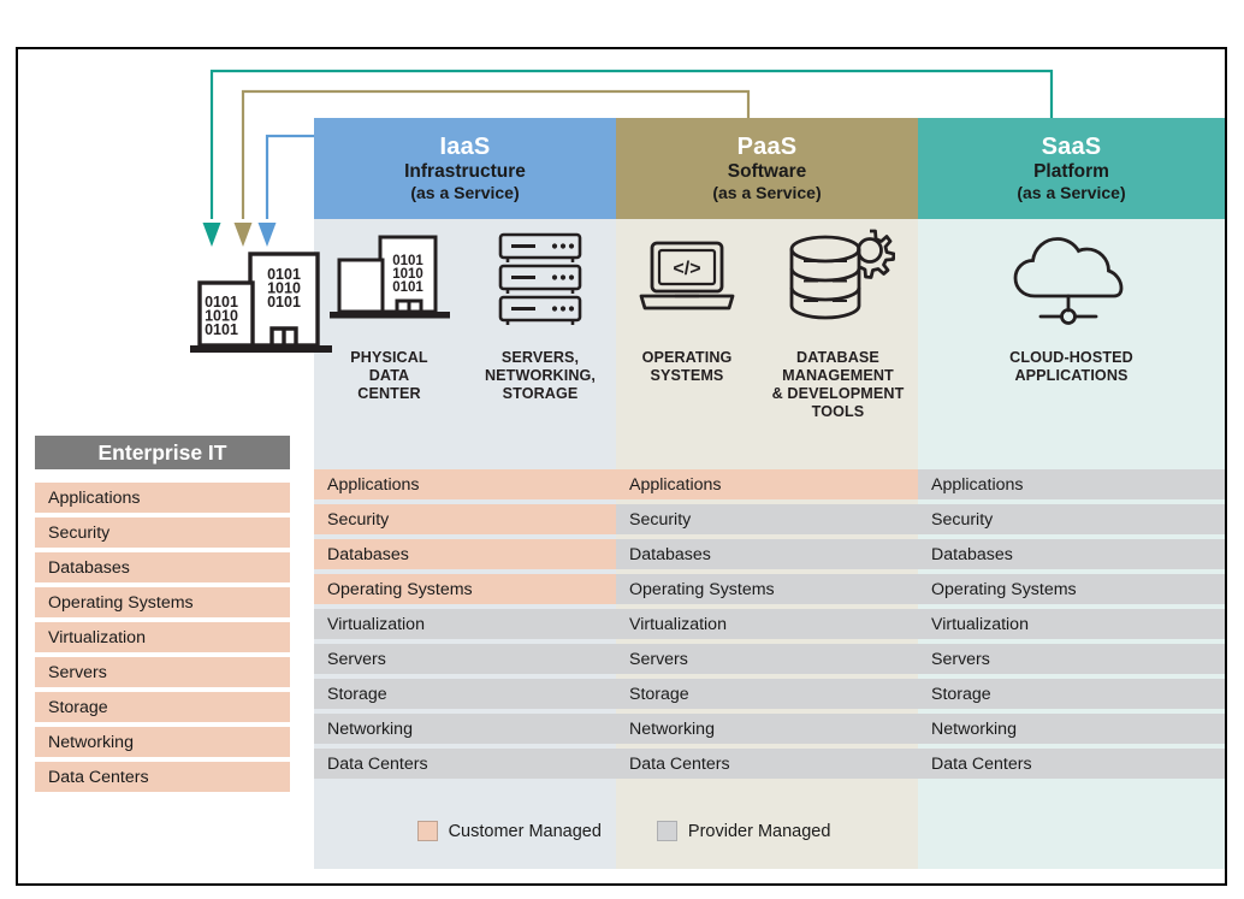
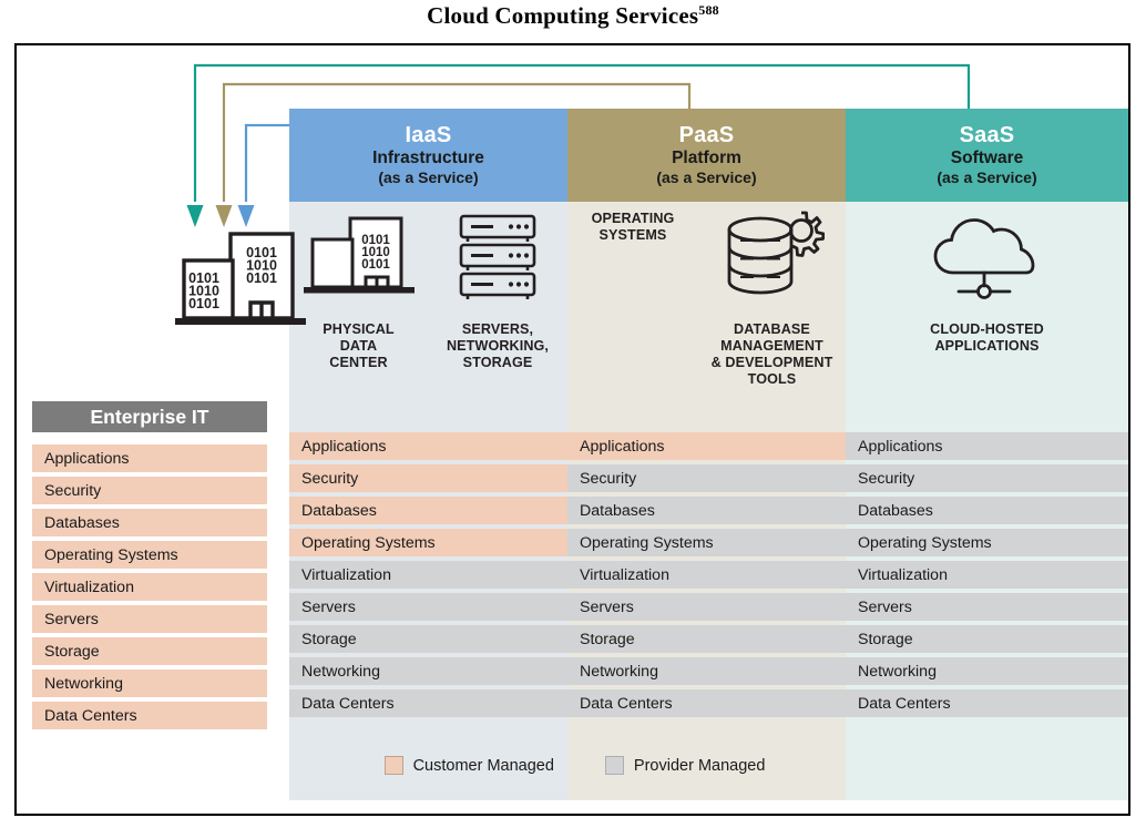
+ Cloud Computing Services588
  IaaS
  Infrastructure
  (as a Service)
  0101
  1010
  0101
  PHYSICAL
  DATA
  CENTER
  SERVERS,
  NETWORKING,
  STORAGE
  Applications
  Security
  Databases
  Operating Systems
  Virtualization
  Servers
  Storage
  Networking
  Data Centers
  PaaS
- Software
+ Platform
  (as a Service)
- </>
  OPERATING
  SYSTEMS
  DATABASE
  MANAGEMENT
  & DEVELOPMENT
  TOOLS
  Applications
  Security
  Databases
  Operating Systems
  Virtualization
  Servers
  Storage
  Networking
  Data Centers
  SaaS
- Platform
+ Software
  (as a Service)
  CLOUD-HOSTED
  APPLICATIONS
  Applications
  Security
  Databases
  Operating Systems
  Virtualization
  Servers
  Storage
  Networking
  Data Centers
  Enterprise IT
  Applications
  Security
  Databases
  Operating Systems
  Virtualization
  Servers
  Storage
  Networking
  Data Centers
  0101
  1010
  0101
  0101
  1010
  0101
  Customer Managed
  Provider Managed
